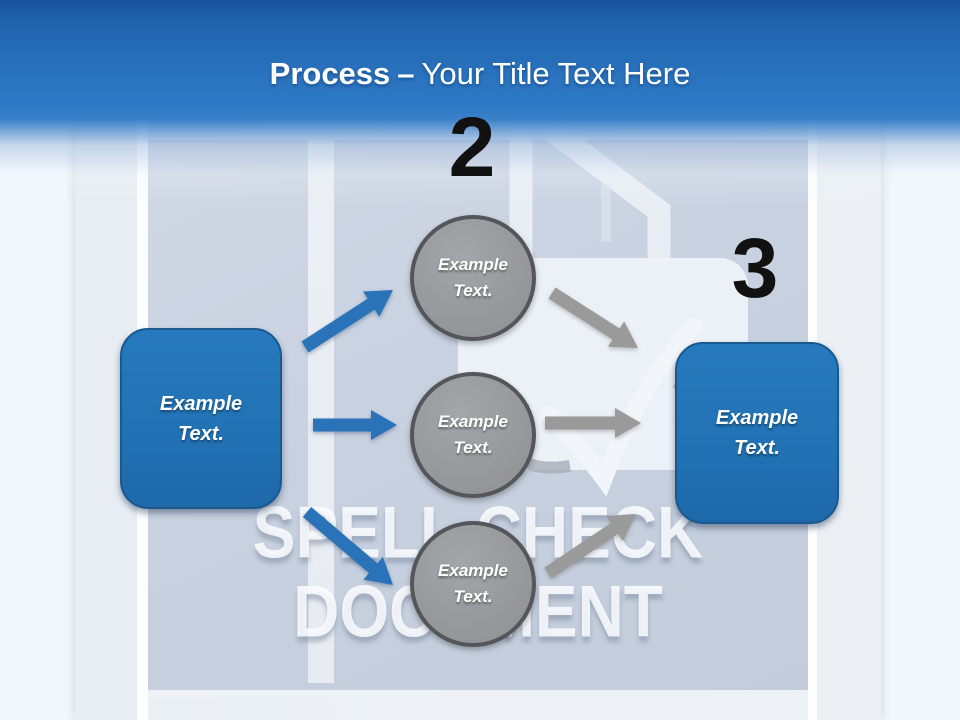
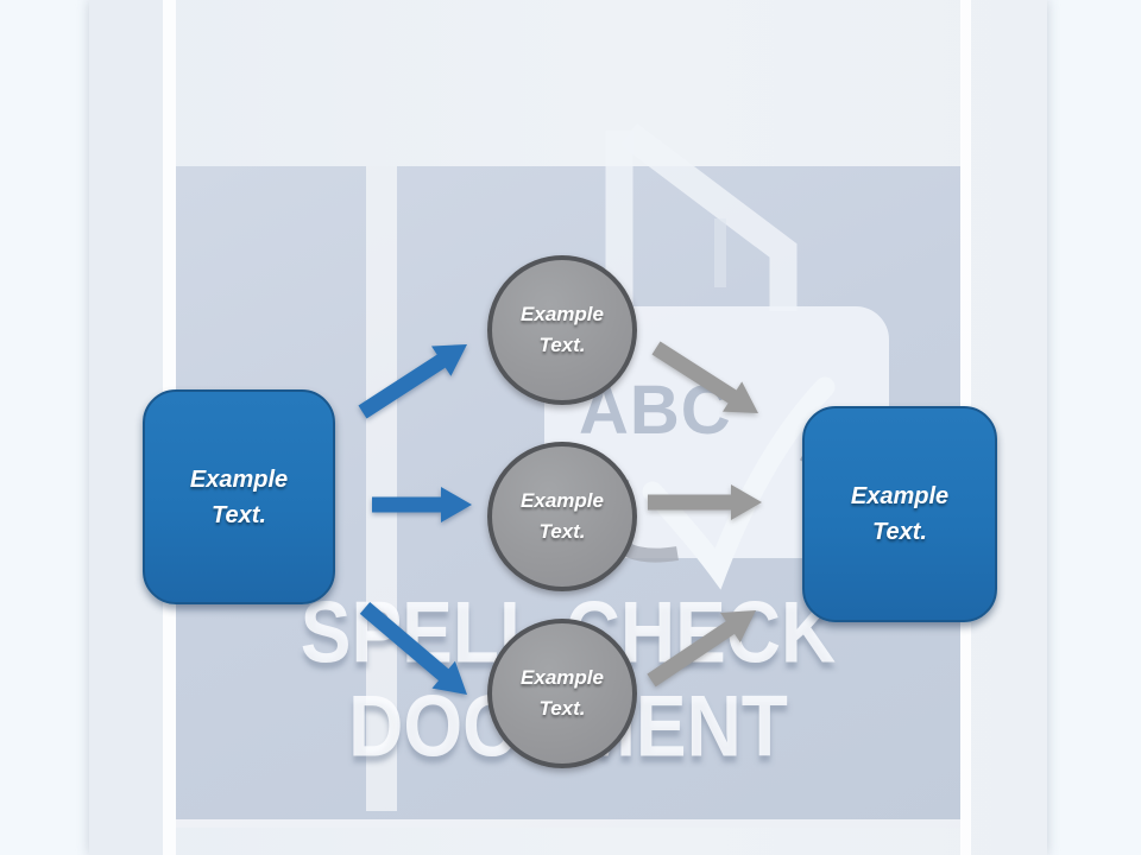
+ ABC
  SPELHECK
  DOCENT
- Process – Your Title Text Here
- 2
- 3
  Example Text.
  Example Text.
  Example Text.
  Example Text.
  Example Text.
